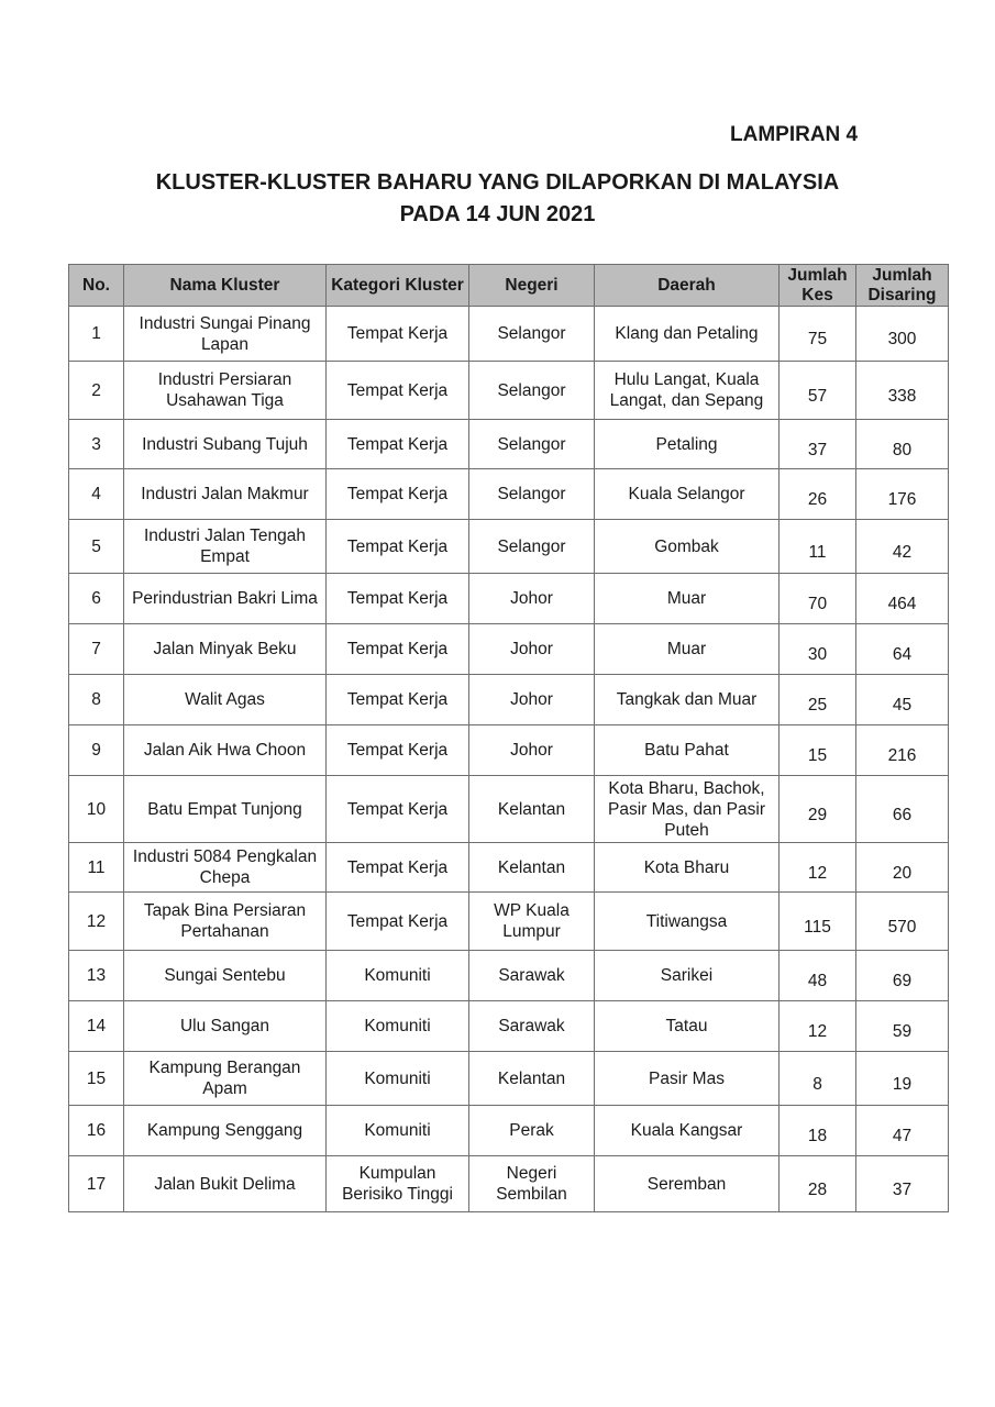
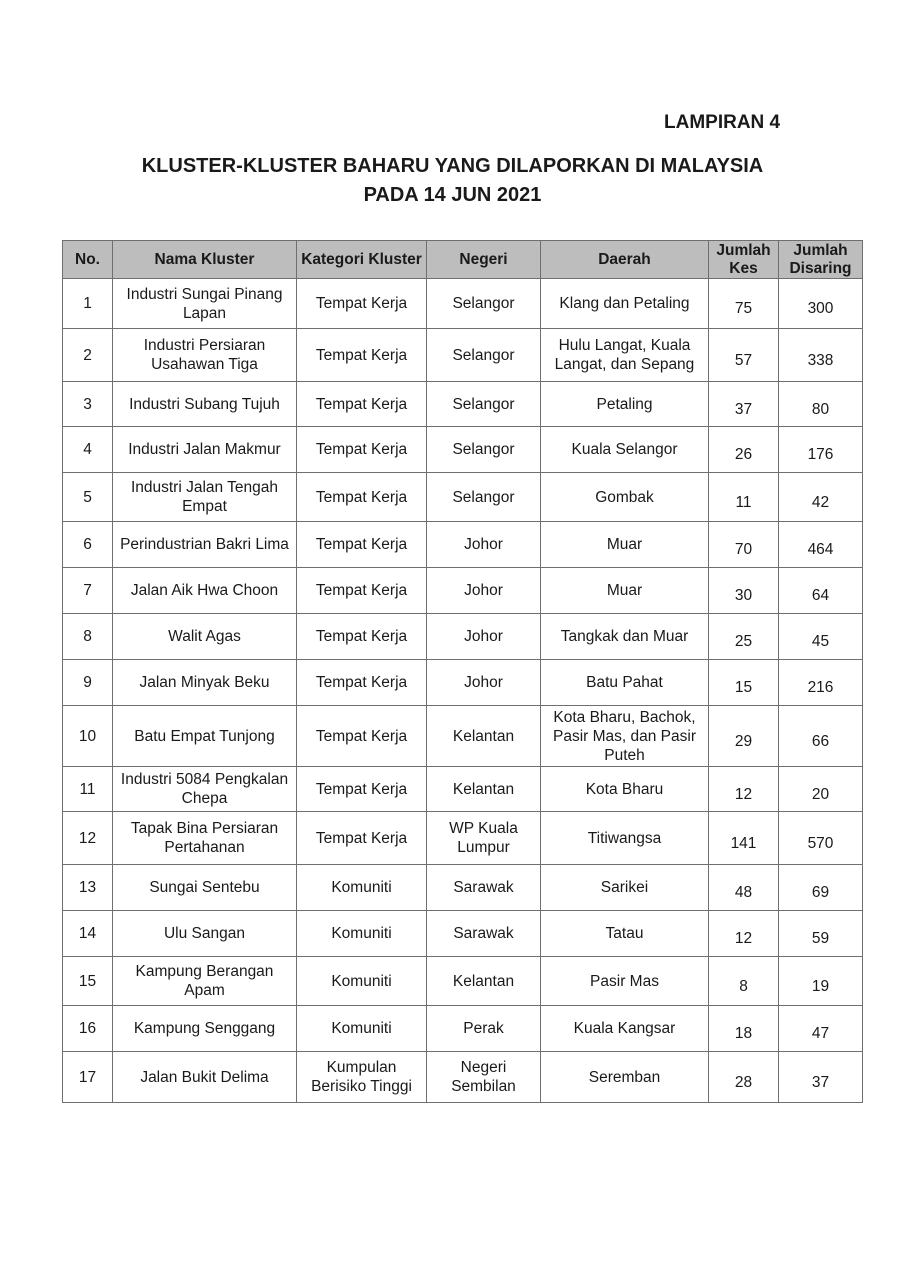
  LAMPIRAN 4
  KLUSTER-KLUSTER BAHARU YANG DILAPORKAN DI MALAYSIA
  PADA 14 JUN 2021
  No.	Nama Kluster	Kategori Kluster	Negeri	Daerah	Jumlah Kes	Jumlah Disaring
  1	Industri Sungai Pinang Lapan	Tempat Kerja	Selangor	Klang dan Petaling	75	300
  2	Industri Persiaran Usahawan Tiga	Tempat Kerja	Selangor	Hulu Langat, Kuala Langat, dan Sepang	57	338
  3	Industri Subang Tujuh	Tempat Kerja	Selangor	Petaling	37	80
  4	Industri Jalan Makmur	Tempat Kerja	Selangor	Kuala Selangor	26	176
  5	Industri Jalan Tengah Empat	Tempat Kerja	Selangor	Gombak	11	42
  6	Perindustrian Bakri Lima	Tempat Kerja	Johor	Muar	70	464
- 7	Jalan Minyak Beku	Tempat Kerja	Johor	Muar	30	64
+ 7	Jalan Aik Hwa Choon	Tempat Kerja	Johor	Muar	30	64
  8	Walit Agas	Tempat Kerja	Johor	Tangkak dan Muar	25	45
- 9	Jalan Aik Hwa Choon	Tempat Kerja	Johor	Batu Pahat	15	216
+ 9	Jalan Minyak Beku	Tempat Kerja	Johor	Batu Pahat	15	216
  10	Batu Empat Tunjong	Tempat Kerja	Kelantan	Kota Bharu, Bachok, Pasir Mas, dan Pasir Puteh	29	66
  11	Industri 5084 Pengkalan Chepa	Tempat Kerja	Kelantan	Kota Bharu	12	20
- 12	Tapak Bina Persiaran Pertahanan	Tempat Kerja	WP Kuala Lumpur	Titiwangsa	115	570
+ 12	Tapak Bina Persiaran Pertahanan	Tempat Kerja	WP Kuala Lumpur	Titiwangsa	141	570
  13	Sungai Sentebu	Komuniti	Sarawak	Sarikei	48	69
  14	Ulu Sangan	Komuniti	Sarawak	Tatau	12	59
  15	Kampung Berangan Apam	Komuniti	Kelantan	Pasir Mas	8	19
  16	Kampung Senggang	Komuniti	Perak	Kuala Kangsar	18	47
  17	Jalan Bukit Delima	Kumpulan Berisiko Tinggi	Negeri Sembilan	Seremban	28	37
